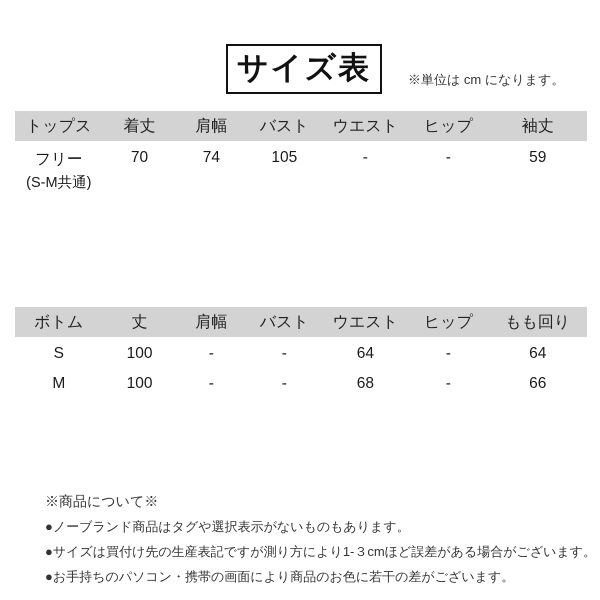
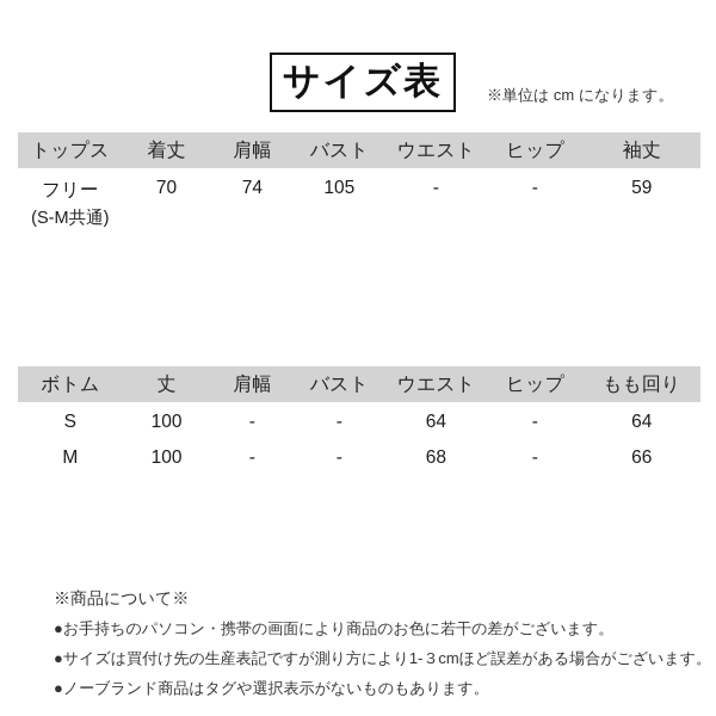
  サイズ表
  ※単位は cm になります。
  トップス	着丈	肩幅	バスト	ウエスト	ヒップ	袖丈
  フリー (S-M共通)	70	74	105	-	-	59
  ボトム	丈	肩幅	バスト	ウエスト	ヒップ	もも回り
  S	100	-	-	64	-	64
  M	100	-	-	68	-	66
  ※商品について※
- ●ノーブランド商品はタグや選択表示がないものもあります。
+ ●お手持ちのパソコン・携帯の画面により商品のお色に若干の差がございます。
  ●サイズは買付け先の生産表記ですが測り方により1-３cmほど誤差がある場合がございます。
- ●お手持ちのパソコン・携帯の画面により商品のお色に若干の差がございます。
+ ●ノーブランド商品はタグや選択表示がないものもあります。
